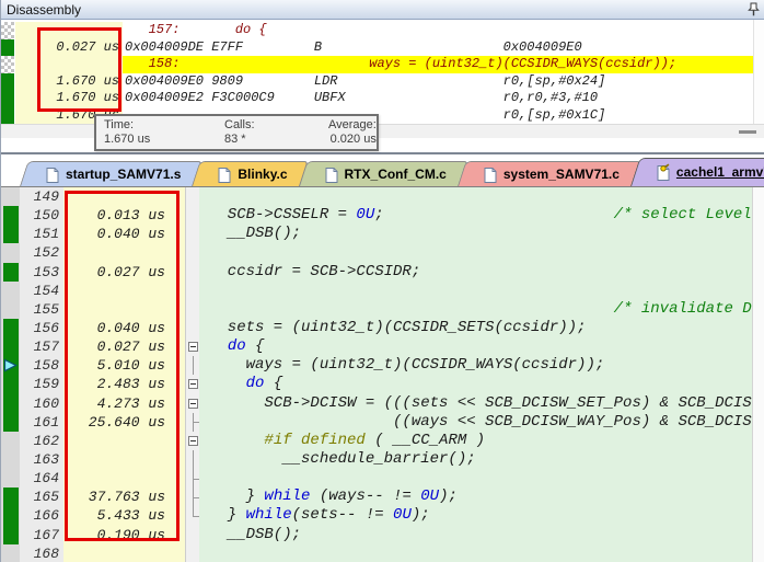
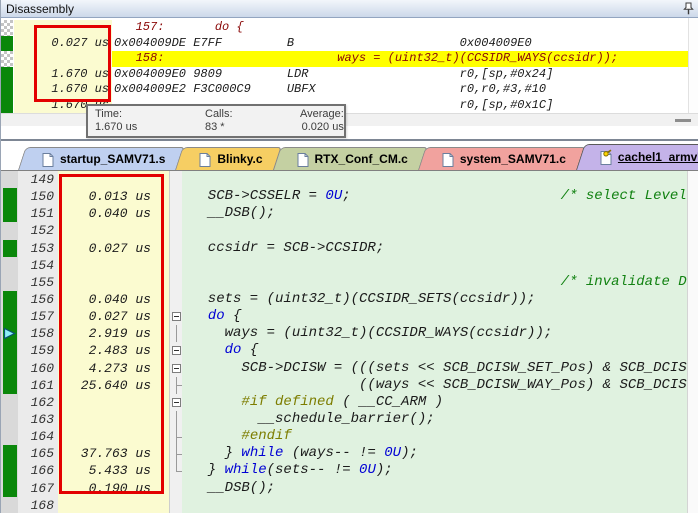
  Disassembly
  157: do {
  0.027 us
  0x004009DE E7FF B 0x004009E0
  158: ways = (uint32_t)(CCSIDR_WAYS(ccsidr));
  1.670 us
  0x004009E0 9809 LDR r0,[sp,#0x24]
  1.670 us
  0x004009E2 F3C000C9 UBFX r0,r0,#3,#10
  1.670
  r0,[sp,#0x1C]
  Time:
  Calls:
  Average:
  1.670 us
  83 *
  0.020 us
  startup_SAMV71.s
  Blinky.c
  RTX_Conf_CM.c
  system_SAMV71.c
  cachel1_armv
  149
  150
  0.013 us
  SCB->CSSELR = 0U; /* select Level
  151
  0.040 us
  __DSB();
  152
  153
  0.027 us
  ccsidr = SCB->CCSIDR;
  154
  155
  /* invalidate D
  156
  0.040 us
  sets = (uint32_t)(CCSIDR_SETS(ccsidr));
  157
  0.027 us
  do {
  158
- 5.010 us
+ 2.919 us
  ways = (uint32_t)(CCSIDR_WAYS(ccsidr));
  159
  2.483 us
  do {
  160
  4.273 us
  SCB->DCISW = (((sets << SCB_DCISW_SET_Pos) & SCB_DCIS
  161
  25.640 us
  ((ways << SCB_DCISW_WAY_Pos) & SCB_DCIS
  162
  #if defined ( __CC_ARM )
  163
  __schedule_barrier();
  164
+ #endif
  165
  37.763 us
  } while (ways-- != 0U);
  166
  5.433 us
  } while(sets-- != 0U);
  167
  0.190 us
  __DSB();
  168
